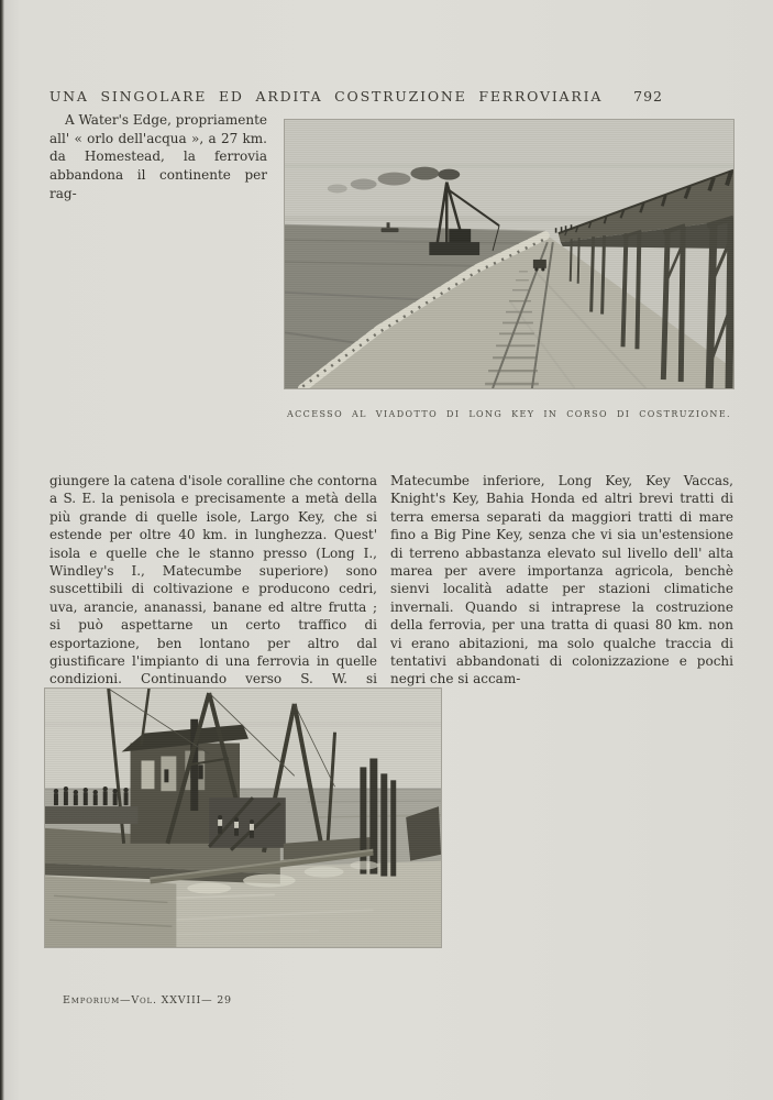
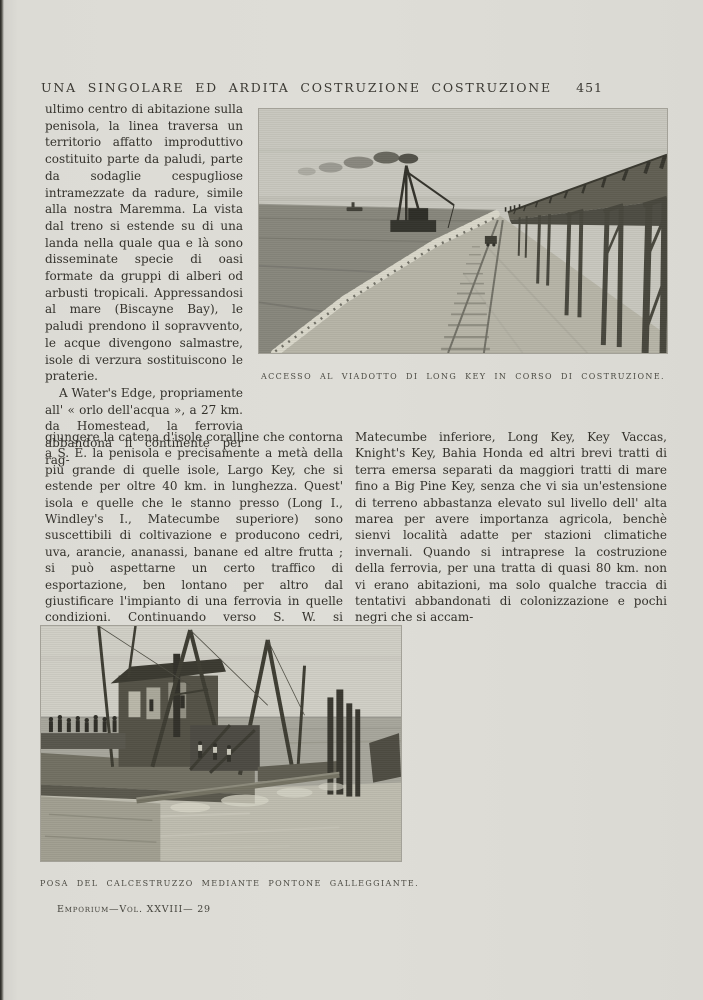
- UNA SINGOLARE ED ARDITA COSTRUZIONE FERROVIARIA
+ UNA SINGOLARE ED ARDITA COSTRUZIONE COSTRUZIONE
- 792
+ 451
+ ultimo centro di abitazione sulla penisola, la linea traversa un territorio affatto improduttivo costituito parte da paludi, parte da sodaglie cespugliose intramezzate da radure, simile alla nostra Maremma. La vista dal treno si estende su di una landa nella quale qua e là sono disseminate specie di oasi formate da gruppi di alberi od arbusti tropicali. Appressandosi al mare (Biscayne Bay), le paludi prendono il sopravvento, le acque divengono salmastre, isole di verzura sostituiscono le praterie.
  A Water's Edge, propriamente all' « orlo dell'acqua », a 27 km. da Homestead, la ferrovia abbandona il continente per rag-
  ACCESSO AL VIADOTTO DI LONG KEY IN CORSO DI COSTRUZIONE.
  giungere la catena d'isole coralline che contorna a S. E. la penisola e precisamente a metà della più grande di quelle isole, Largo Key, che si estende per oltre 40 km. in lunghezza. Quest' isola e quelle che le stanno presso (Long I., Windley's I., Matecumbe superiore) sono suscettibili di coltivazione e producono cedri, uva, arancie, ananassi, banane ed altre frutta ; si può aspettarne un certo traffico di esportazione, ben lontano per altro dal giustificare l'impianto di una ferrovia in quelle condizioni. Continuando verso S. W. si
  Matecumbe inferiore, Long Key, Key Vaccas, Knight's Key, Bahia Honda ed altri brevi tratti di terra emersa separati da maggiori tratti di mare fino a Big Pine Key, senza che vi sia un'estensione di terreno abbastanza elevato sul livello dell' alta marea per avere importanza agricola, benchè sienvi località adatte per stazioni climatiche invernali. Quando si intraprese la costruzione della ferrovia, per una tratta di quasi 80 km. non vi erano abitazioni, ma solo qualche traccia di tentativi abbandonati di colonizzazione e pochi negri che si accam-
+ POSA DEL CALCESTRUZZO MEDIANTE PONTONE GALLEGGIANTE.
  Emporium—Vol. XXVIII— 29
